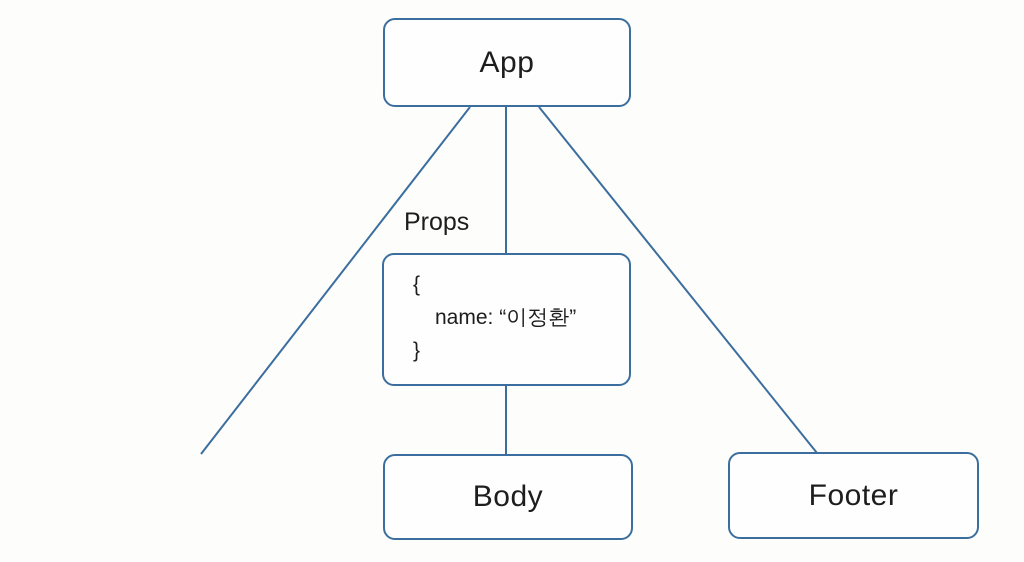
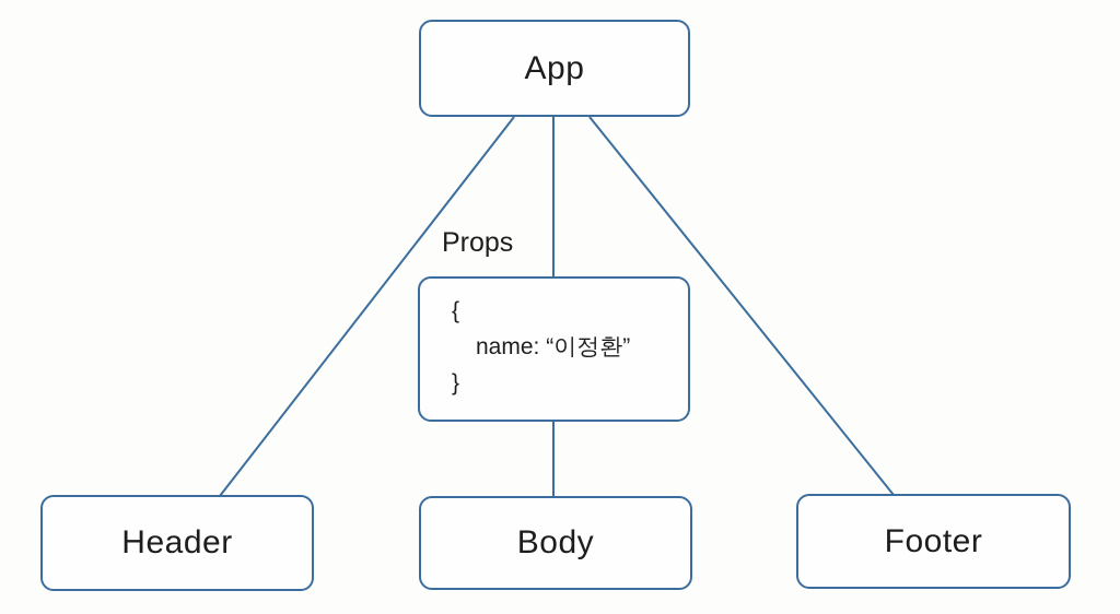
  App
  Props
  {
  name: “이정환”
  }
+ Header
  Body
  Footer
